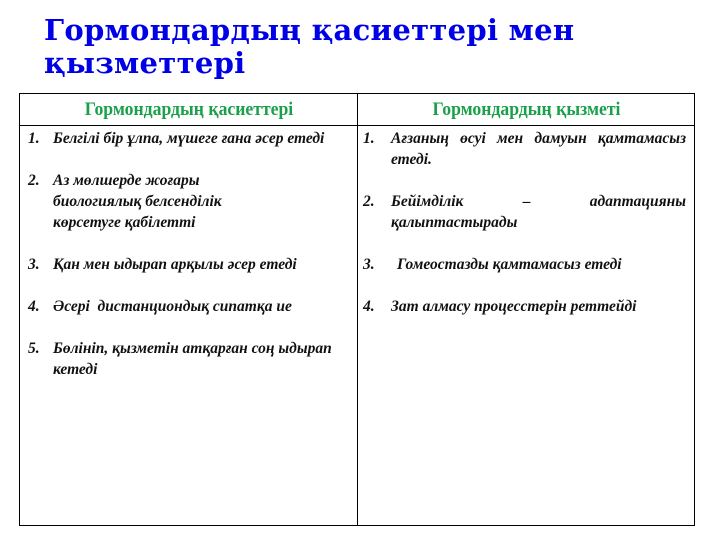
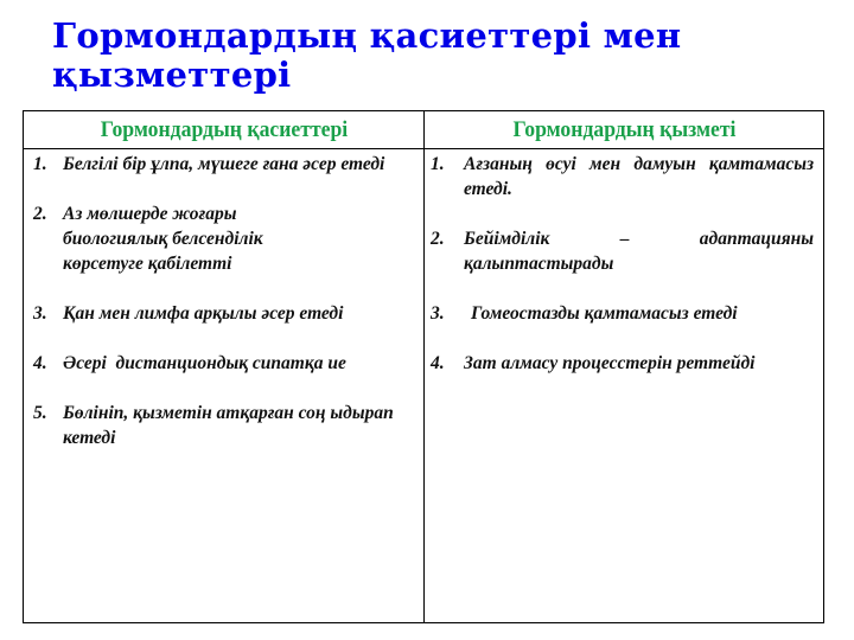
  Гормондардың қасиеттері мен қызметтері
  Гормондардың қасиеттері	Гормондардың қызметі
- 1. Белгілі бір ұлпа, мүшеге ғана әсер етеді 2. Аз мөлшерде жоғары биологиялық белсенділік көрсетуге қабілетті 3. Қан мен ыдырап арқылы әсер етеді 4. Әсері дистанциондық сипатқа ие 5. Бөлініп, қызметін атқарған соң ыдырап кетеді	1. Ағзаның өсуі мен дамуын қамтамасыз етеді. 2. Бейімділік – адаптацияны қалыптастырады 3. Гомеостазды қамтамасыз етеді 4. Зат алмасу процесстерін реттейді
+ 1. Белгілі бір ұлпа, мүшеге ғана әсер етеді 2. Аз мөлшерде жоғары биологиялық белсенділік көрсетуге қабілетті 3. Қан мен лимфа арқылы әсер етеді 4. Әсері дистанциондық сипатқа ие 5. Бөлініп, қызметін атқарған соң ыдырап кетеді	1. Ағзаның өсуі мен дамуын қамтамасыз етеді. 2. Бейімділік – адаптацияны қалыптастырады 3. Гомеостазды қамтамасыз етеді 4. Зат алмасу процесстерін реттейді
